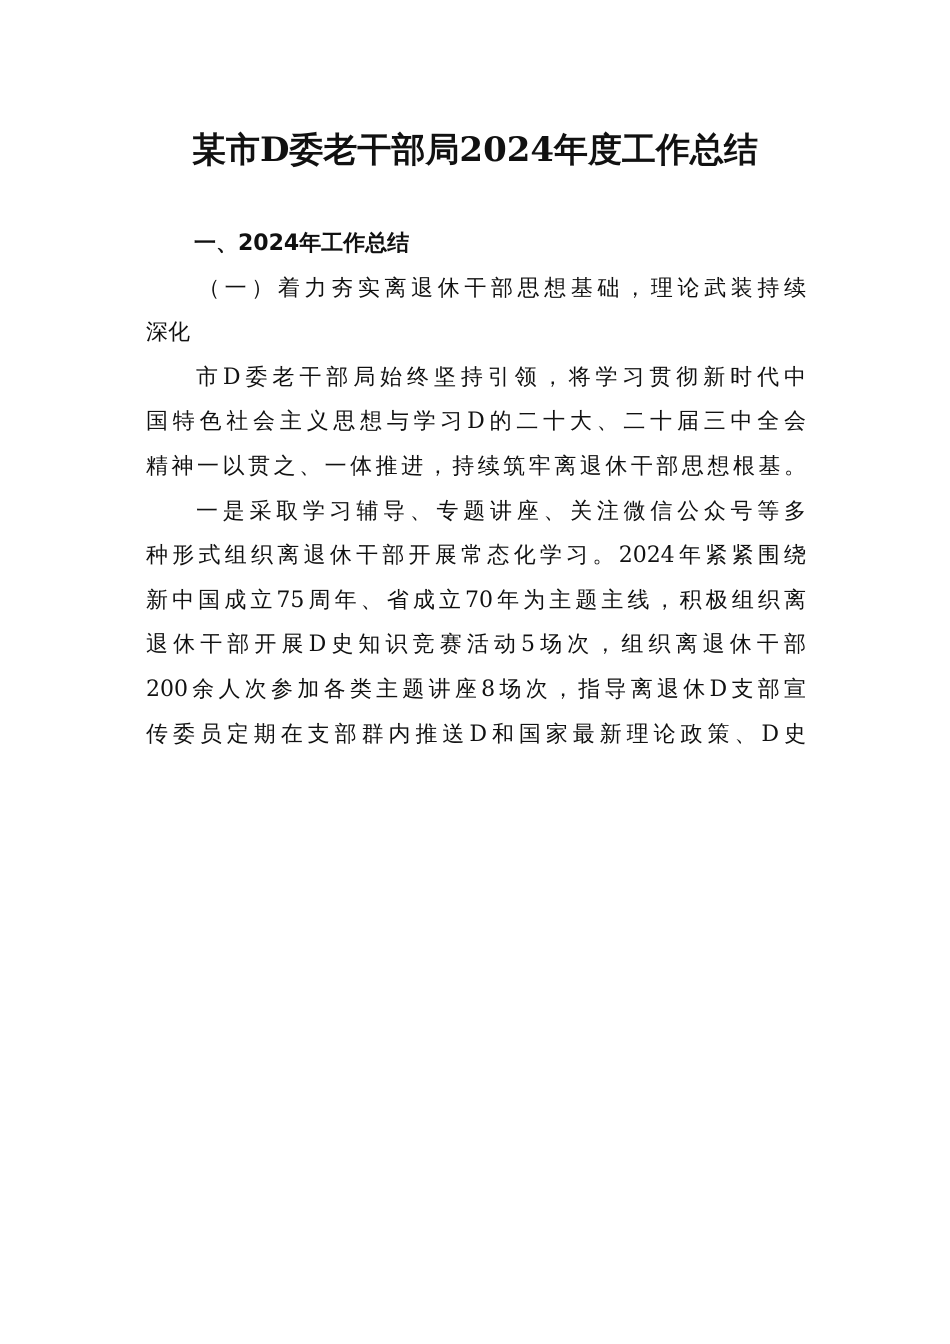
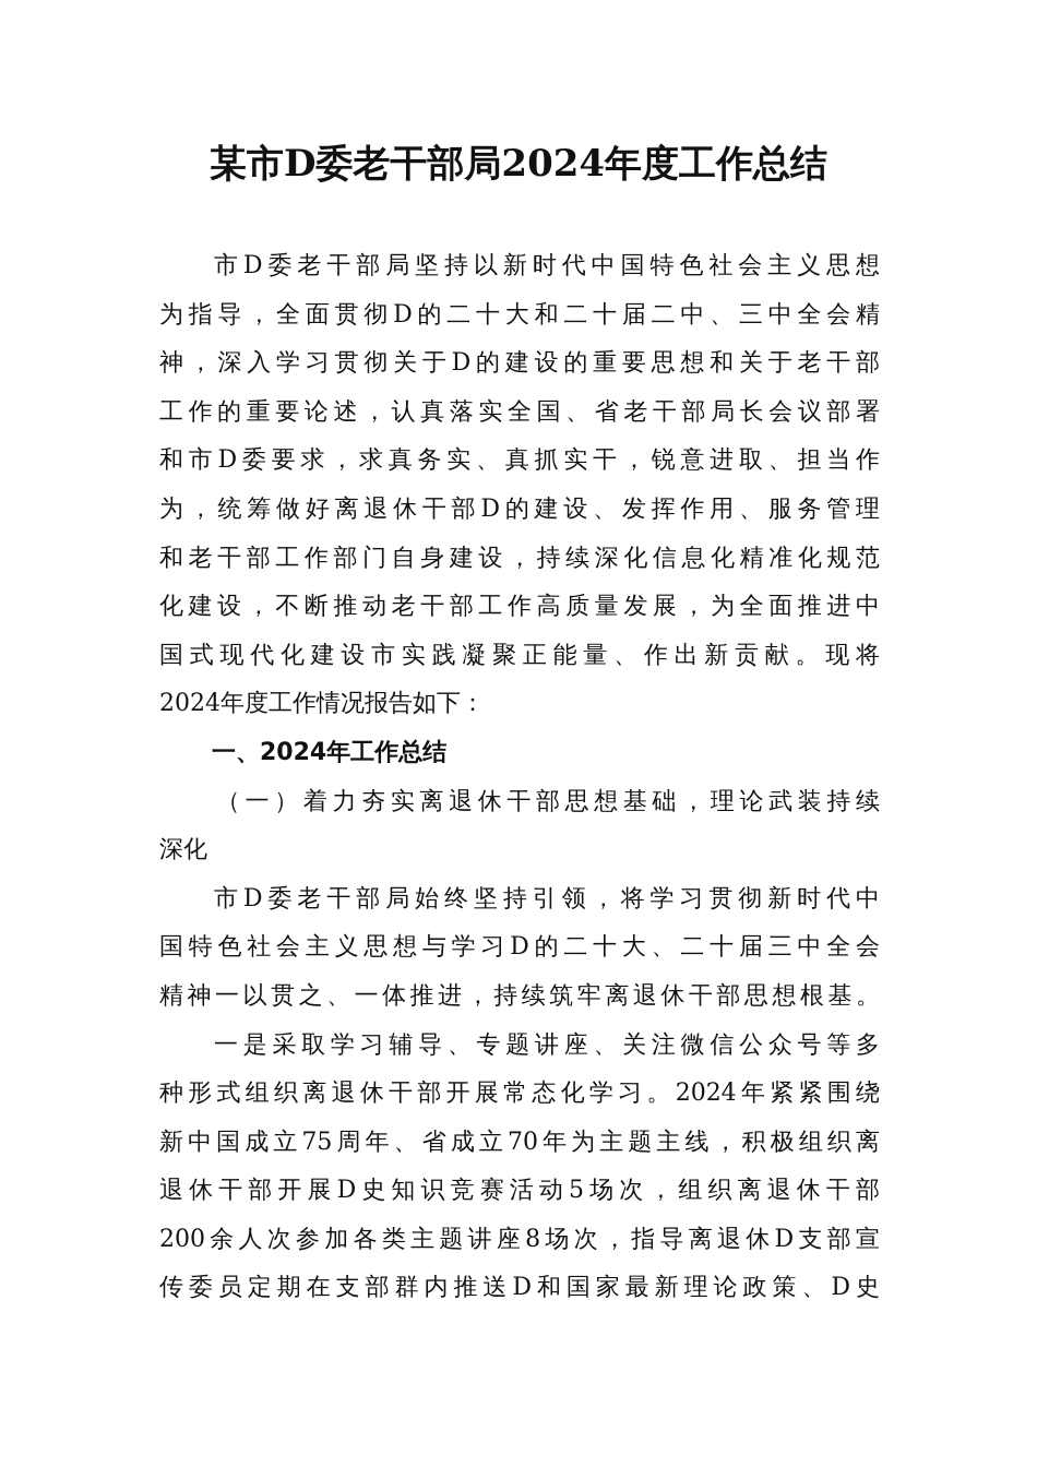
  某市D委老干部局2024年度工作总结
+ 市D委老干部局坚持以新时代中国特色社会主义思想
+ 为指导，全面贯彻D的二十大和二十届二中、三中全会精
+ 神，深入学习贯彻关于D的建设的重要思想和关于老干部
+ 工作的重要论述，认真落实全国、省老干部局长会议部署
+ 和市D委要求，求真务实、真抓实干，锐意进取、担当作
+ 为，统筹做好离退休干部D的建设、发挥作用、服务管理
+ 和老干部工作部门自身建设，持续深化信息化精准化规范
+ 化建设，不断推动老干部工作高质量发展，为全面推进中
+ 国式现代化建设市实践凝聚正能量、作出新贡献。现将
+ 2024年度工作情况报告如下：
  一、2024年工作总结
  （一）着力夯实离退休干部思想基础，理论武装持续
  深化
  市D委老干部局始终坚持引领，将学习贯彻新时代中
  国特色社会主义思想与学习D的二十大、二十届三中全会
  精神一以贯之、一体推进，持续筑牢离退休干部思想根基。
  一是采取学习辅导、专题讲座、关注微信公众号等多
  种形式组织离退休干部开展常态化学习。2024年紧紧围绕
  新中国成立75周年、省成立70年为主题主线，积极组织离
  退休干部开展D史知识竞赛活动5场次，组织离退休干部
  200余人次参加各类主题讲座8场次，指导离退休D支部宣
  传委员定期在支部群内推送D和国家最新理论政策、D史
